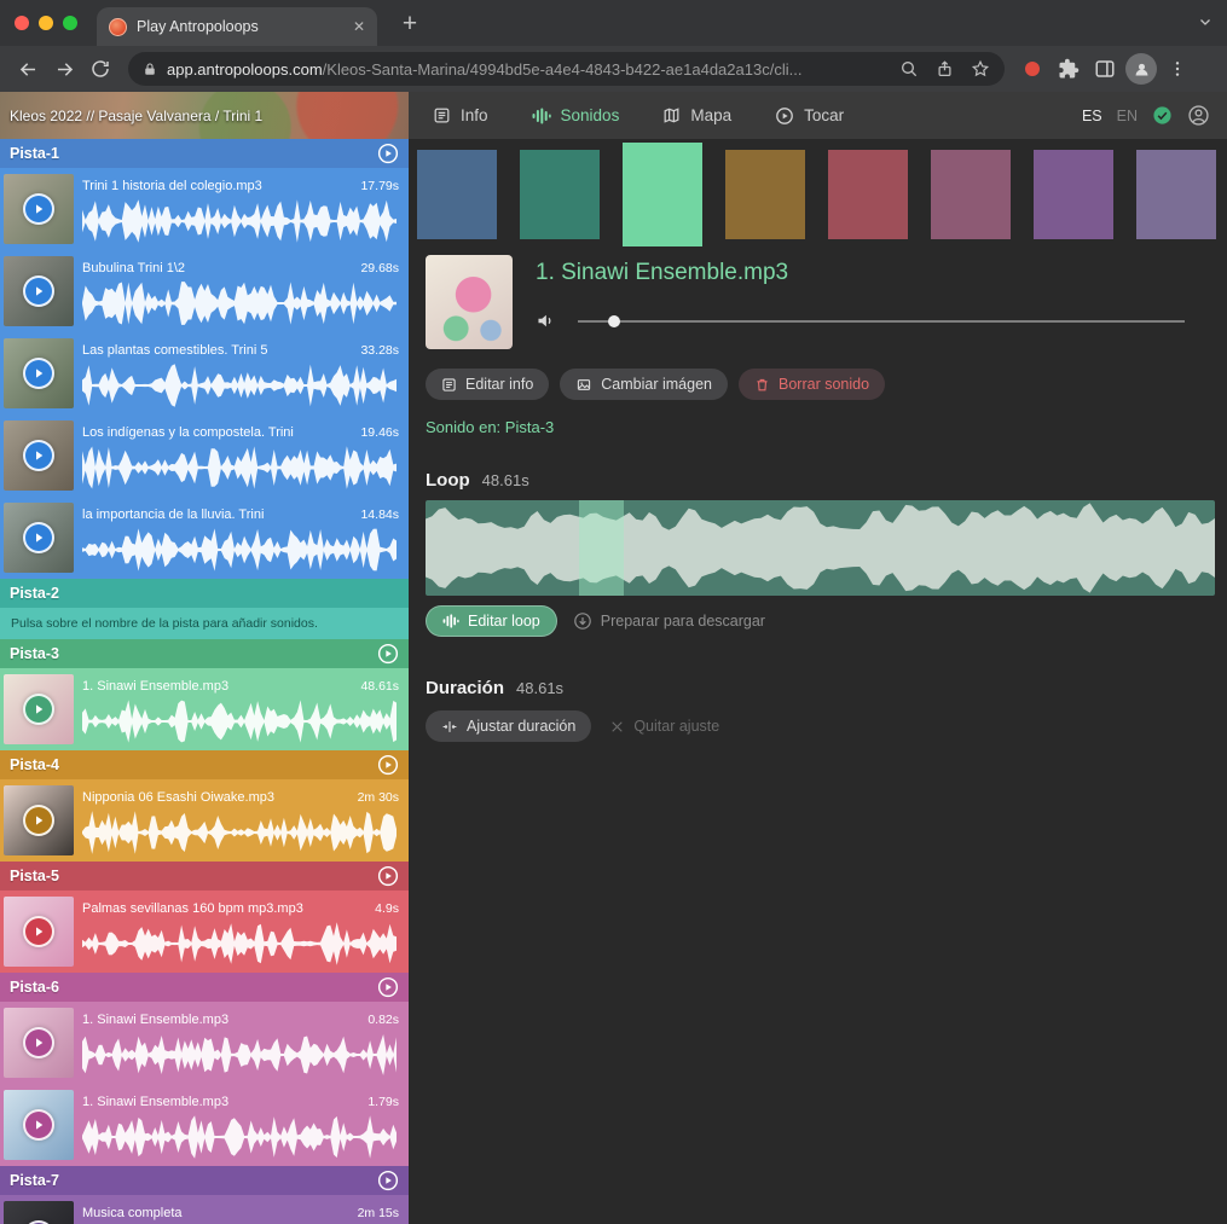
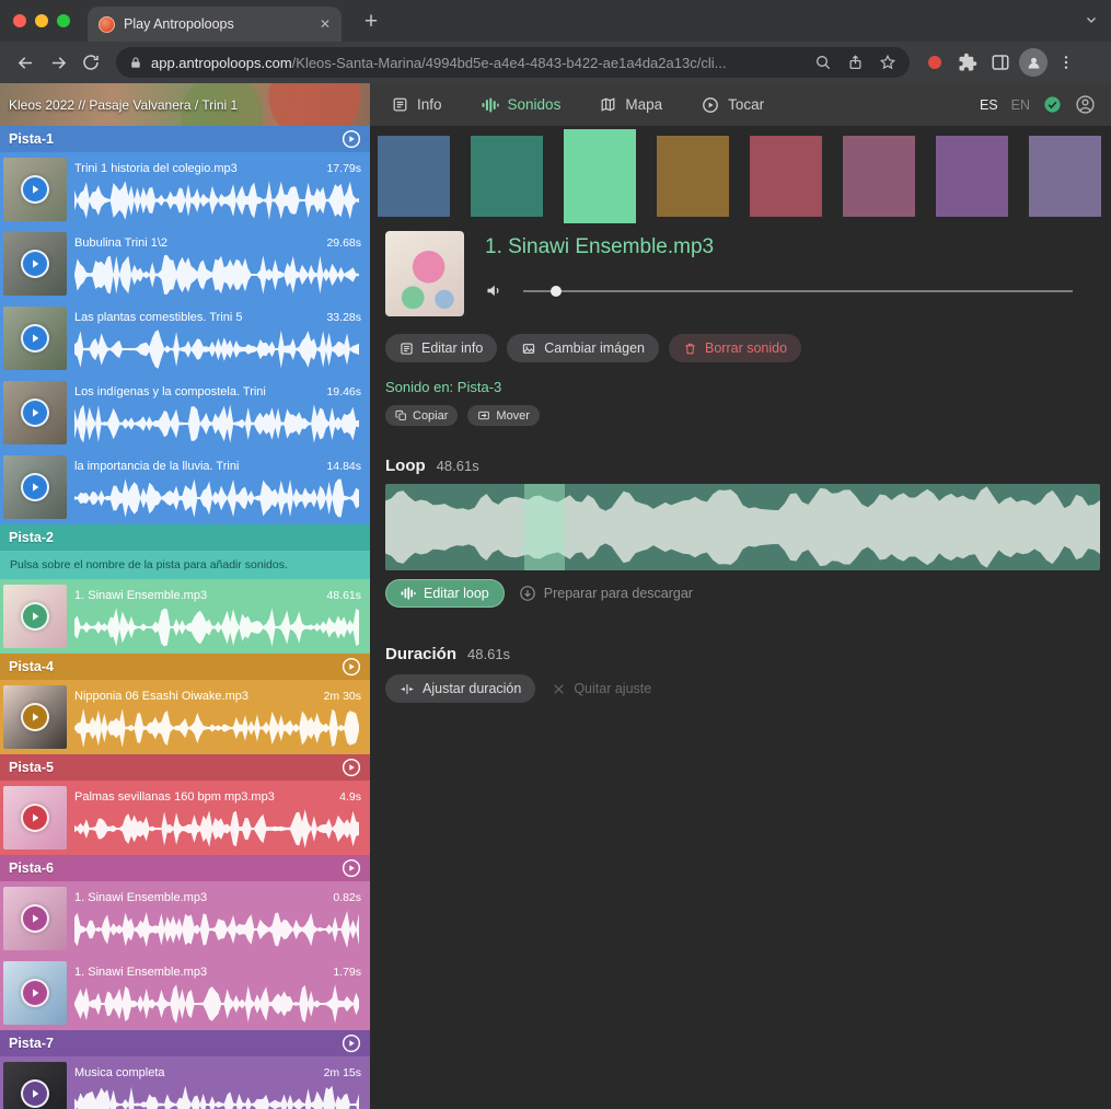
  Play Antropoloops
  ✕
  +
  app.antropoloops.com/Kleos-Santa-Marina/4994bd5e-a4e4-4843-b422-ae1a4da2a13c/cli...
  Kleos 2022 // Pasaje Valvanera / Trini 1
  Info
  Sonidos
  Mapa
  Tocar
  ES
  EN
  Pista-1
  Trini 1 historia del colegio.mp3
  17.79s
  Bubulina Trini 1\2
  29.68s
  Las plantas comestibles. Trini 5
  33.28s
  Los indígenas y la compostela. Trini
  19.46s
  la importancia de la lluvia. Trini
  14.84s
  Pista-2
  Pulsa sobre el nombre de la pista para añadir sonidos.
- Pista-3
  1. Sinawi Ensemble.mp3
  48.61s
  Pista-4
  Nipponia 06 Esashi Oiwake.mp3
  2m 30s
  Pista-5
  Palmas sevillanas 160 bpm mp3.mp3
  4.9s
  Pista-6
  1. Sinawi Ensemble.mp3
  0.82s
  1. Sinawi Ensemble.mp3
  1.79s
  Pista-7
  Musica completa
  2m 15s
  1. Sinawi Ensemble.mp3
  Editar info
  Cambiar imágen
  Borrar sonido
  Sonido en: Pista-3
+ Copiar
+ Mover
  Loop
  48.61s
  Editar loop
  Preparar para descargar
  Duración
  48.61s
  Ajustar duración
  Quitar ajuste
